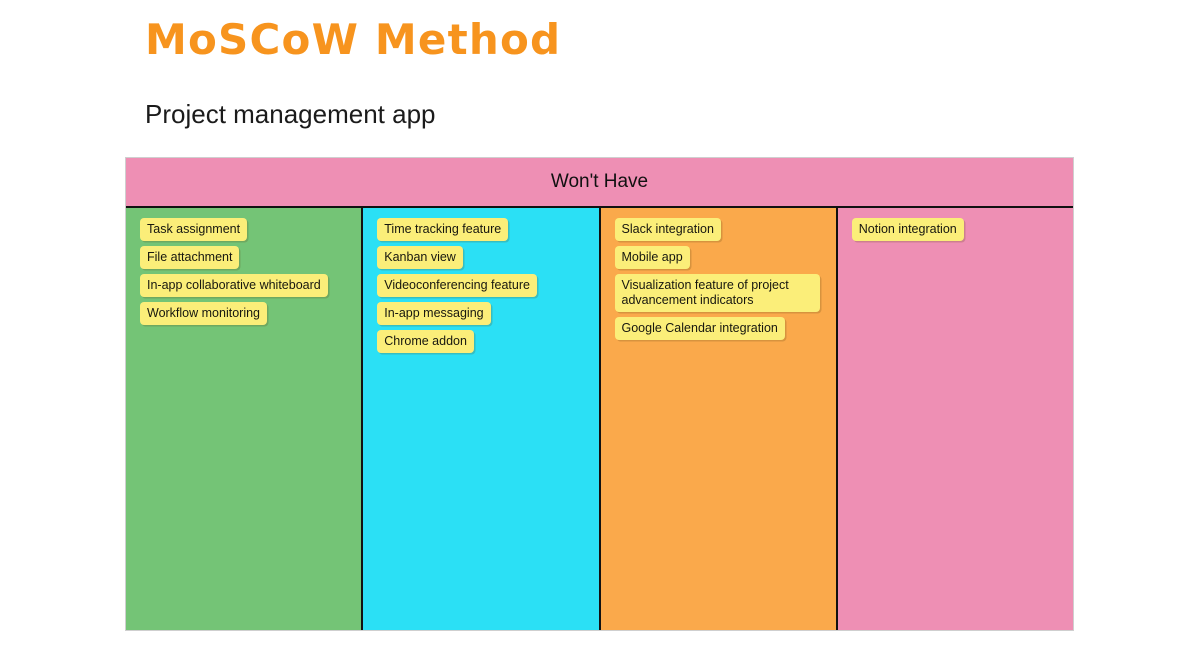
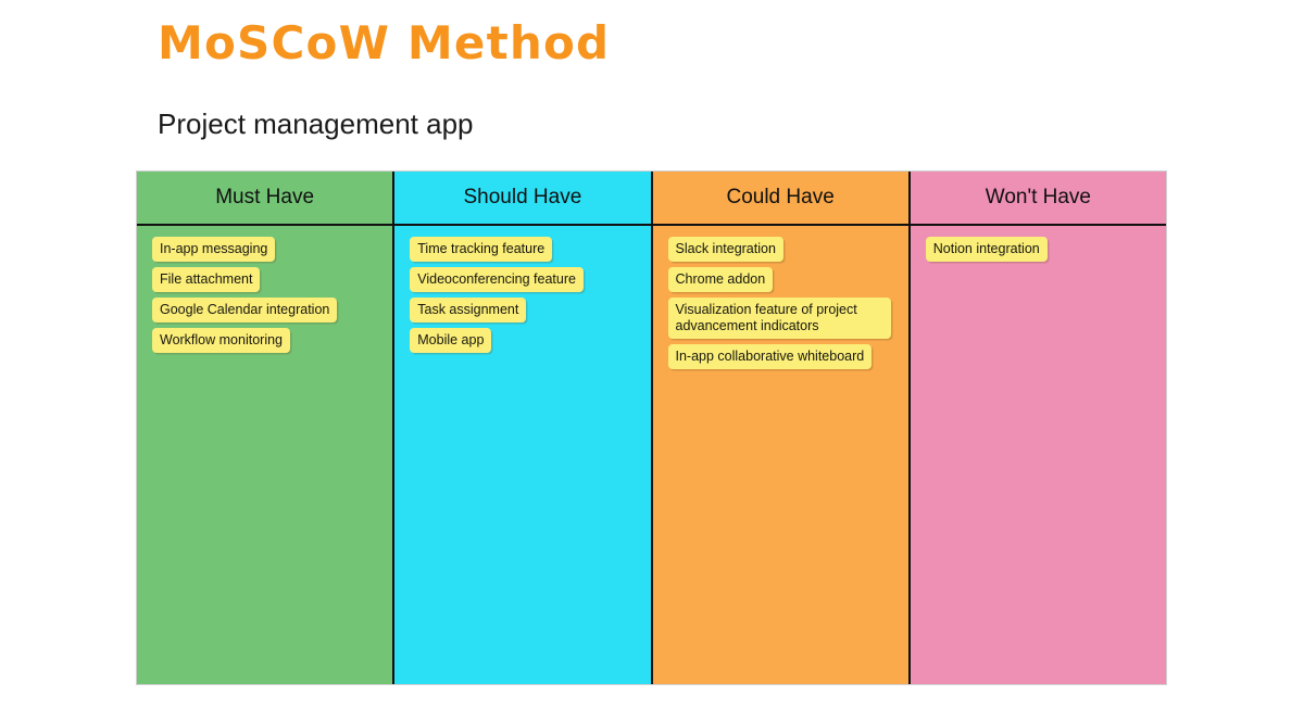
  MoSCoW Method
  Project management app
+ Must Have
+ Should Have
+ Could Have
  Won't Have
- Task assignment
+ In-app messaging
  File attachment
- In-app collaborative whiteboard
+ Google Calendar integration
  Workflow monitoring
  Time tracking feature
- Kanban view
  Videoconferencing feature
- In-app messaging
+ Task assignment
- Chrome addon
+ Mobile app
  Slack integration
- Mobile app
+ Chrome addon
  Visualization feature of project advancement indicators
- Google Calendar integration
+ In-app collaborative whiteboard
  Notion integration
